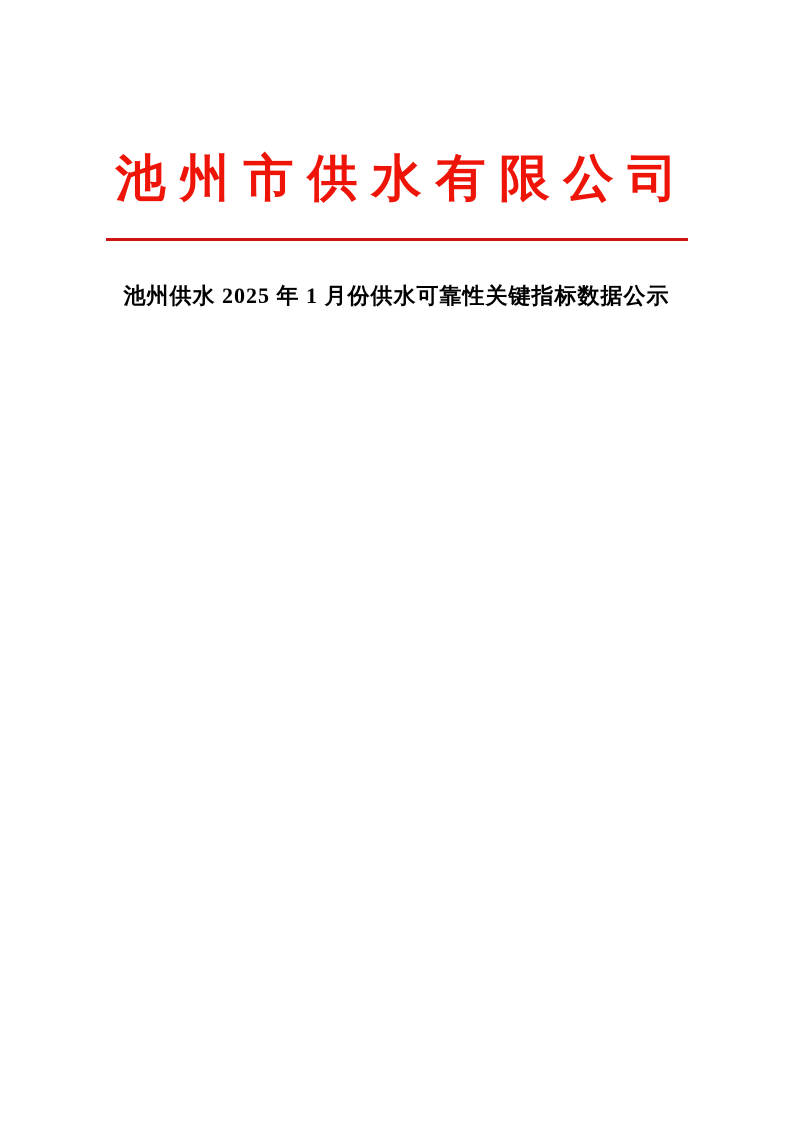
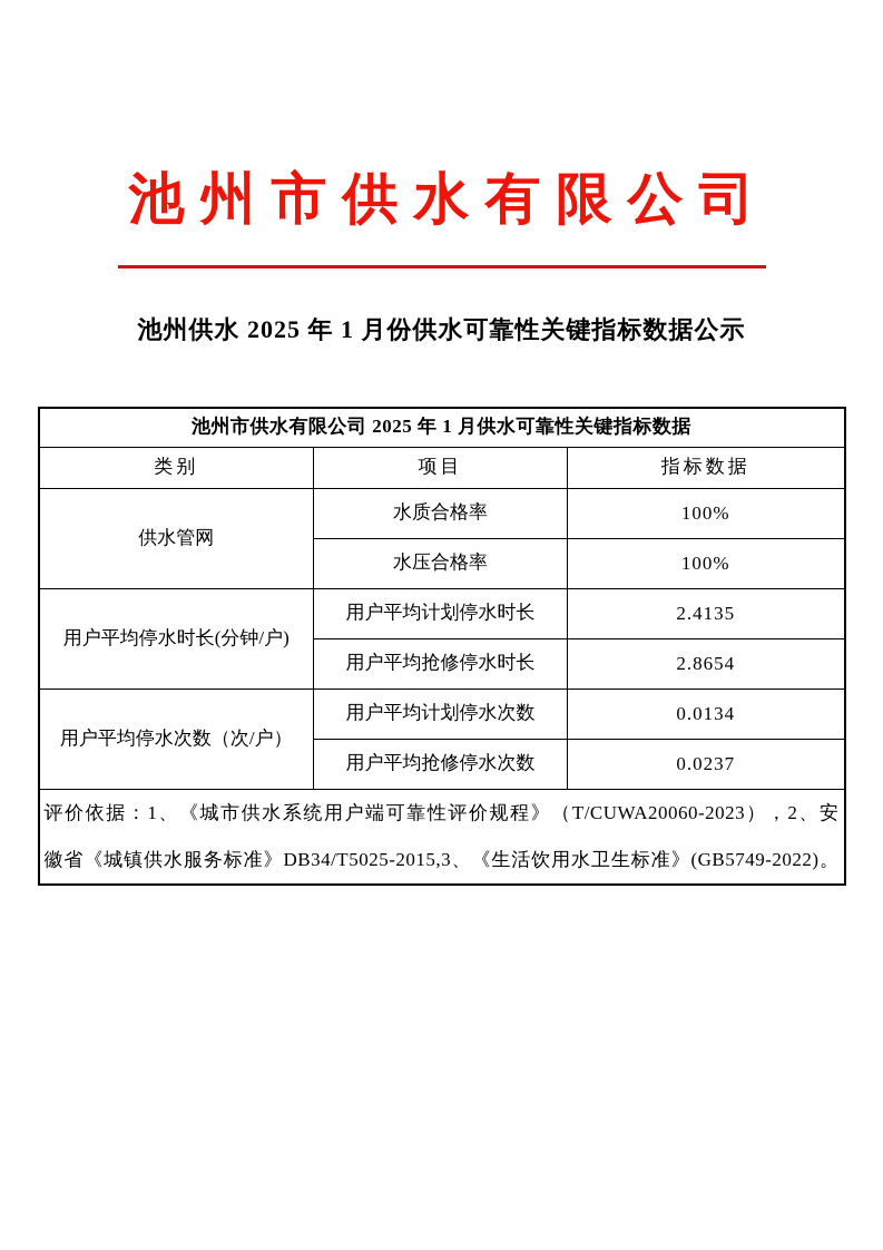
  池州市供水有限公司
  池州供水 2025 年 1 月份供水可靠性关键指标数据公示
+ 池州市供水有限公司 2025 年 1 月供水可靠性关键指标数据
+ 类别	项目	指标数据
+ 供水管网	水质合格率	100%
+ 水压合格率	100%
+ 用户平均停水时长(分钟/户)	用户平均计划停水时长	2.4135
+ 用户平均抢修停水时长	2.8654
+ 用户平均停水次数（次/户）	用户平均计划停水次数	0.0134
+ 用户平均抢修停水次数	0.0237
+ 评价依据：1、《城市供水系统用户端可靠性评价规程》（T/CUWA20060-2023），2、安 徽省《城镇供水服务标准》DB34/T5025-2015,3、《生活饮用水卫生标准》(GB5749-2022)。
